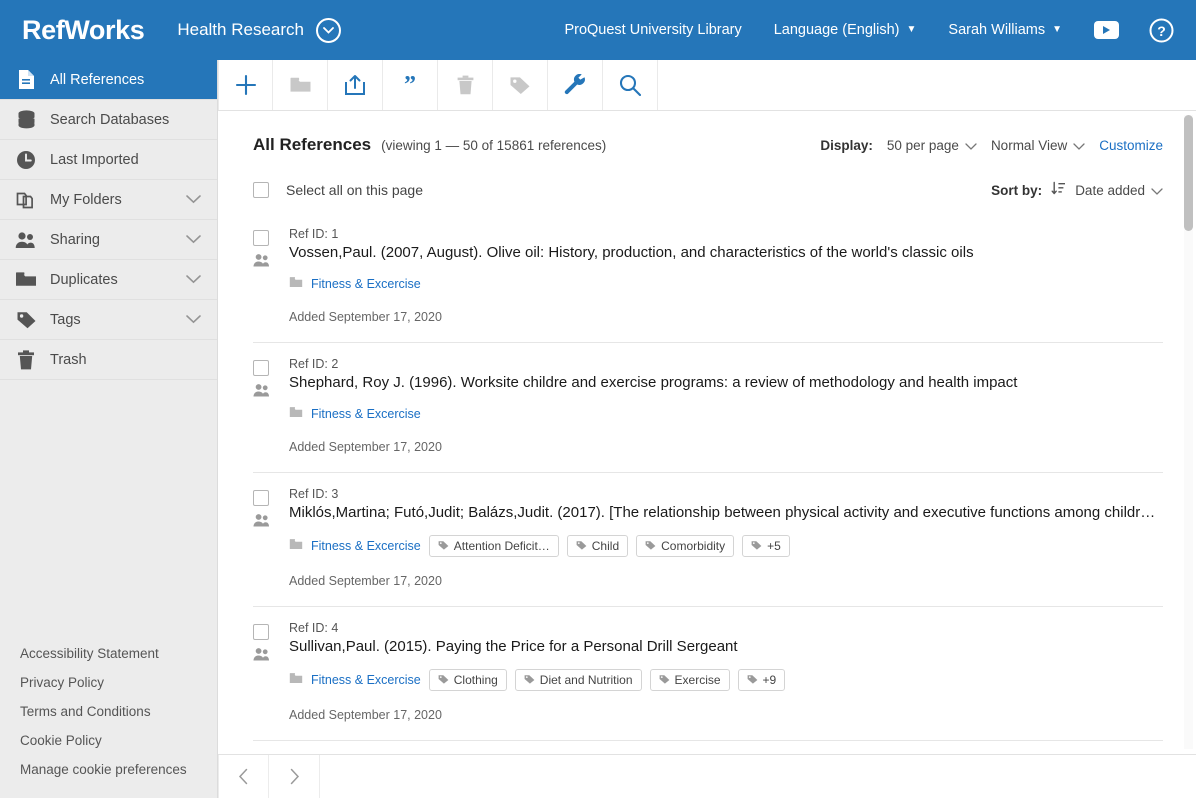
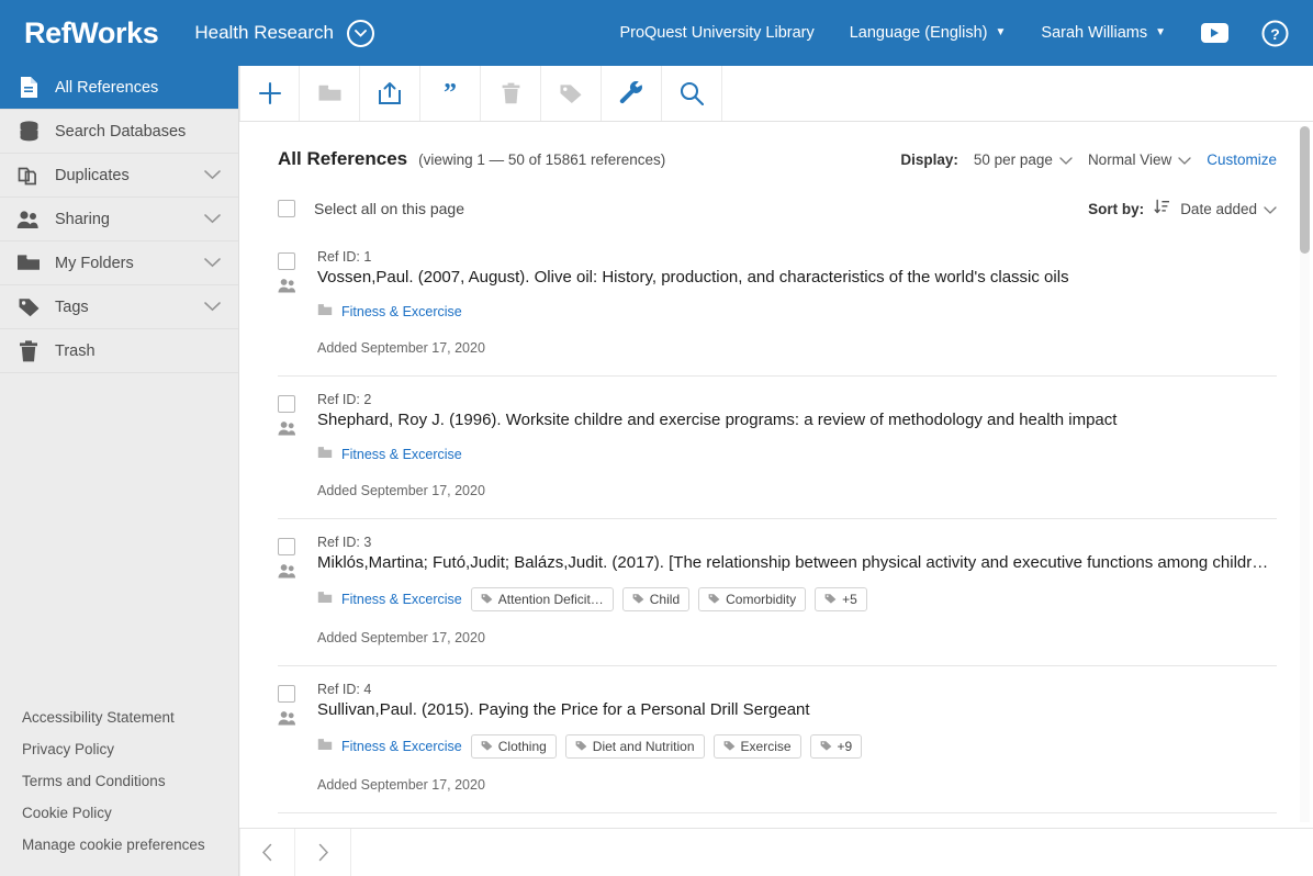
  RefWorks
  Health Research
  ProQuest University Library
  Language (English)
  ▼
  Sarah Williams
  ▼
  ?
  All References
  Search Databases
- Last Imported
- My Folders
+ Duplicates
  Sharing
- Duplicates
+ My Folders
  Tags
  Trash
  Accessibility Statement
  Privacy Policy
  Terms and Conditions
  Cookie Policy
  Manage cookie preferences
  ”
  All References
  (viewing 1 — 50 of 15861 references)
  Display:
  50 per page
  Normal View
  Customize
  Select all on this page
  Sort by:
  Date added
  Ref ID: 1
  Vossen,Paul. (2007, August). Olive oil: History, production, and characteristics of the world's classic oils
  Fitness & Excercise
  Added September 17, 2020
  Ref ID: 2
  Shephard, Roy J. (1996). Worksite childre and exercise programs: a review of methodology and health impact
  Fitness & Excercise
  Added September 17, 2020
  Ref ID: 3
  Miklós,Martina; Futó,Judit; Balázs,Judit. (2017). [The relationship between physical activity and executive functions among childre…
  Fitness & Excercise
  Attention Deficit…
  Child
  Comorbidity
  +5
  Added September 17, 2020
  Ref ID: 4
  Sullivan,Paul. (2015). Paying the Price for a Personal Drill Sergeant
  Fitness & Excercise
  Clothing
  Diet and Nutrition
  Exercise
  +9
  Added September 17, 2020
